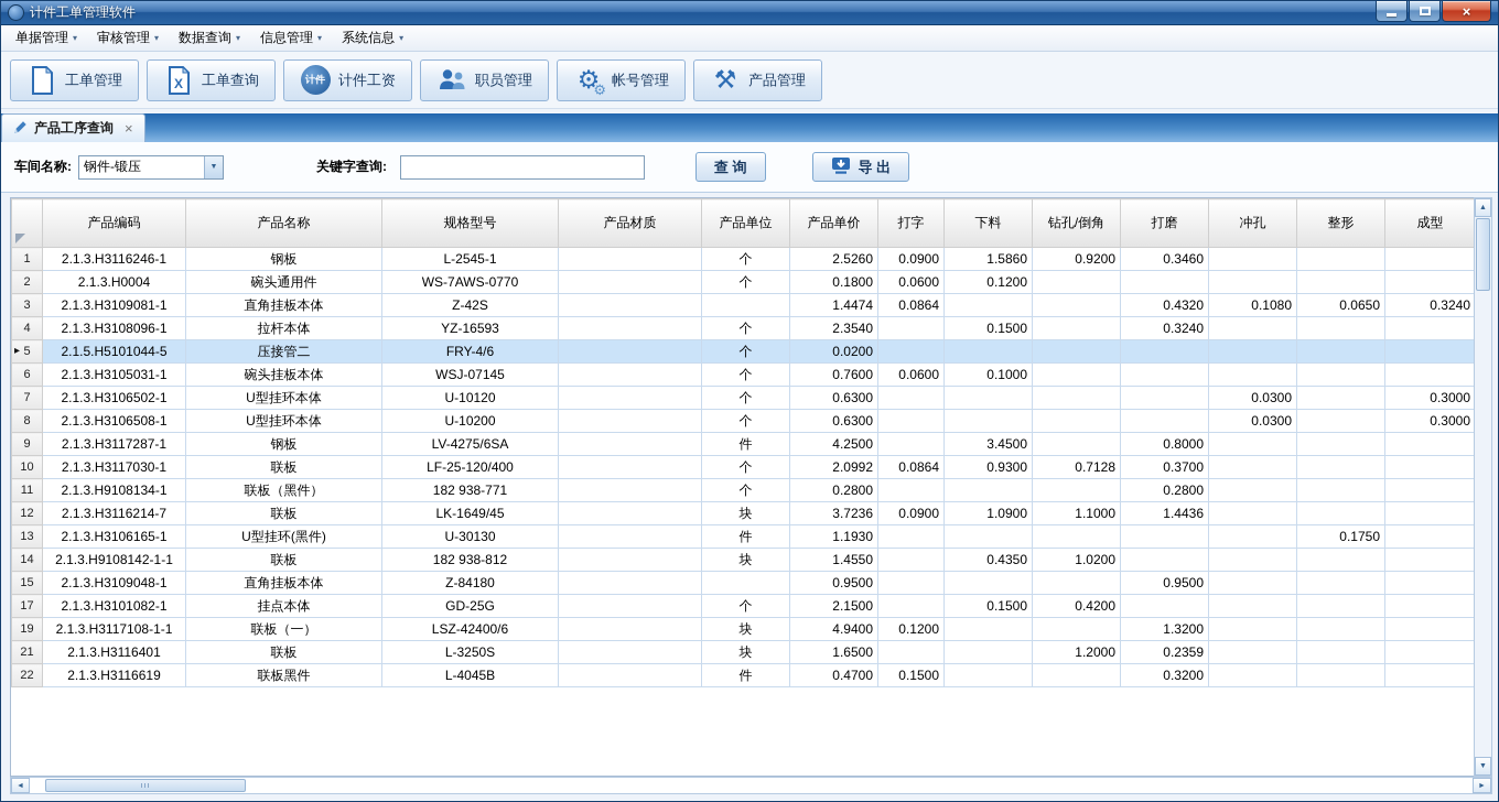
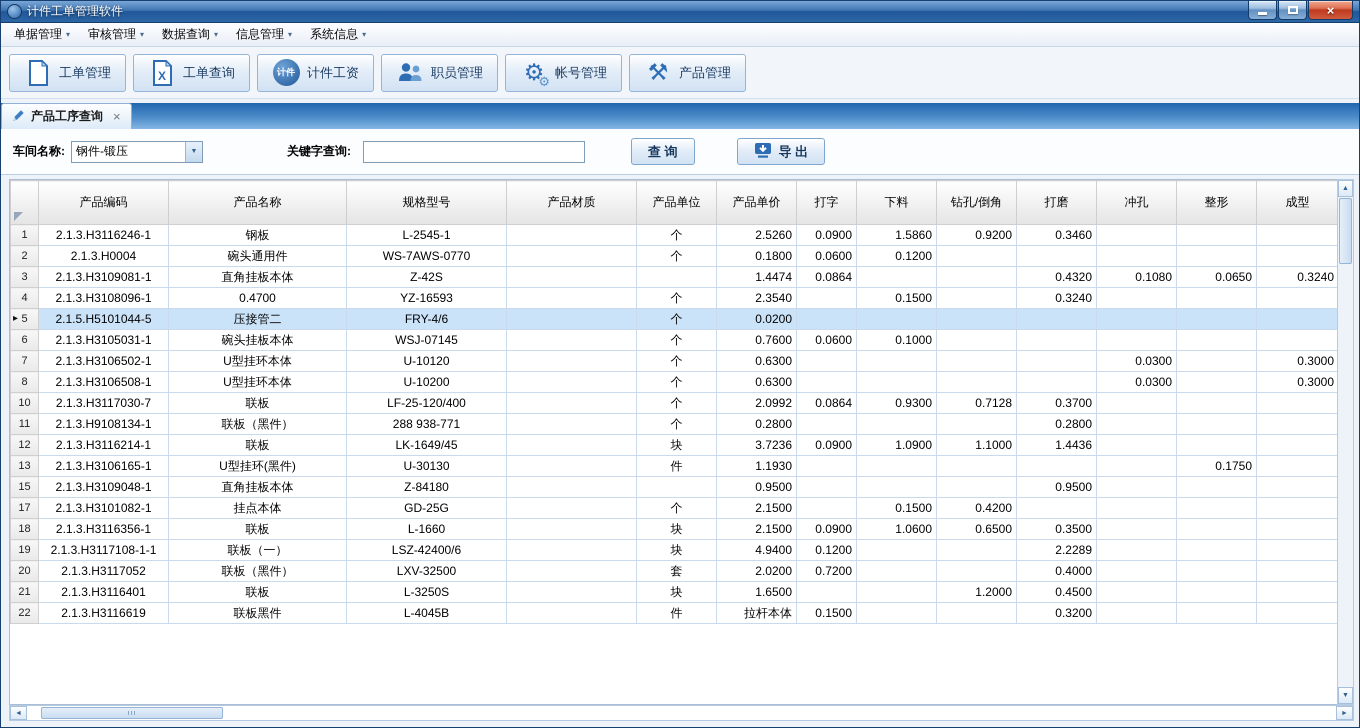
  计件工单管理软件
  ×
  单据管理
  ▾
  审核管理
  ▾
  数据查询
  ▾
  信息管理
  ▾
  系统信息
  ▾
  工单管理
  X
  工单查询
  计件
  计件工资
  职员管理
  ⚙
  ⚙
  帐号管理
  ⚒
  产品管理
  产品工序查询
  ×
  车间名称:
  钢件-锻压
  关键字查询:
  查 询
  导 出
  	产品编码	产品名称	规格型号	产品材质	产品单位	产品单价	打字	下料	钻孔/倒角	打磨	冲孔	整形	成型
  1	2.1.3.H3116246-1	钢板	L-2545-1		个	2.5260	0.0900	1.5860	0.9200	0.3460
  2	2.1.3.H0004	碗头通用件	WS-7AWS-0770		个	0.1800	0.0600	0.1200
  3	2.1.3.H3109081-1	直角挂板本体	Z-42S			1.4474	0.0864			0.4320	0.1080	0.0650	0.3240
- 4	2.1.3.H3108096-1	拉杆本体	YZ-16593		个	2.3540		0.1500		0.3240
+ 4	2.1.3.H3108096-1	0.4700	YZ-16593		个	2.3540		0.1500		0.3240
  ▸ 5	2.1.5.H5101044-5	压接管二	FRY-4/6		个	0.0200
  6	2.1.3.H3105031-1	碗头挂板本体	WSJ-07145		个	0.7600	0.0600	0.1000
  7	2.1.3.H3106502-1	U型挂环本体	U-10120		个	0.6300					0.0300		0.3000
  8	2.1.3.H3106508-1	U型挂环本体	U-10200		个	0.6300					0.0300		0.3000
- 9	2.1.3.H3117287-1	钢板	LV-4275/6SA		件	4.2500		3.4500		0.8000
- 10	2.1.3.H3117030-1	联板	LF-25-120/400		个	2.0992	0.0864	0.9300	0.7128	0.3700
+ 10	2.1.3.H3117030-7	联板	LF-25-120/400		个	2.0992	0.0864	0.9300	0.7128	0.3700
- 11	2.1.3.H9108134-1	联板（黑件）	182 938-771		个	0.2800				0.2800
+ 11	2.1.3.H9108134-1	联板（黑件）	288 938-771		个	0.2800				0.2800
- 12	2.1.3.H3116214-7	联板	LK-1649/45		块	3.7236	0.0900	1.0900	1.1000	1.4436
+ 12	2.1.3.H3116214-1	联板	LK-1649/45		块	3.7236	0.0900	1.0900	1.1000	1.4436
  13	2.1.3.H3106165-1	U型挂环(黑件)	U-30130		件	1.1930						0.1750
- 14	2.1.3.H9108142-1-1	联板	182 938-812		块	1.4550		0.4350	1.0200
  15	2.1.3.H3109048-1	直角挂板本体	Z-84180			0.9500				0.9500
  17	2.1.3.H3101082-1	挂点本体	GD-25G		个	2.1500		0.1500	0.4200
+ 18	2.1.3.H3116356-1	联板	L-1660		块	2.1500	0.0900	1.0600	0.6500	0.3500
- 19	2.1.3.H3117108-1-1	联板（一）	LSZ-42400/6		块	4.9400	0.1200			1.3200
+ 19	2.1.3.H3117108-1-1	联板（一）	LSZ-42400/6		块	4.9400	0.1200			2.2289
+ 20	2.1.3.H3117052	联板（黑件）	LXV-32500		套	2.0200	0.7200			0.4000
- 21	2.1.3.H3116401	联板	L-3250S		块	1.6500			1.2000	0.2359
+ 21	2.1.3.H3116401	联板	L-3250S		块	1.6500			1.2000	0.4500
- 22	2.1.3.H3116619	联板黑件	L-4045B		件	0.4700	0.1500			0.3200
+ 22	2.1.3.H3116619	联板黑件	L-4045B		件	拉杆本体	0.1500			0.3200
